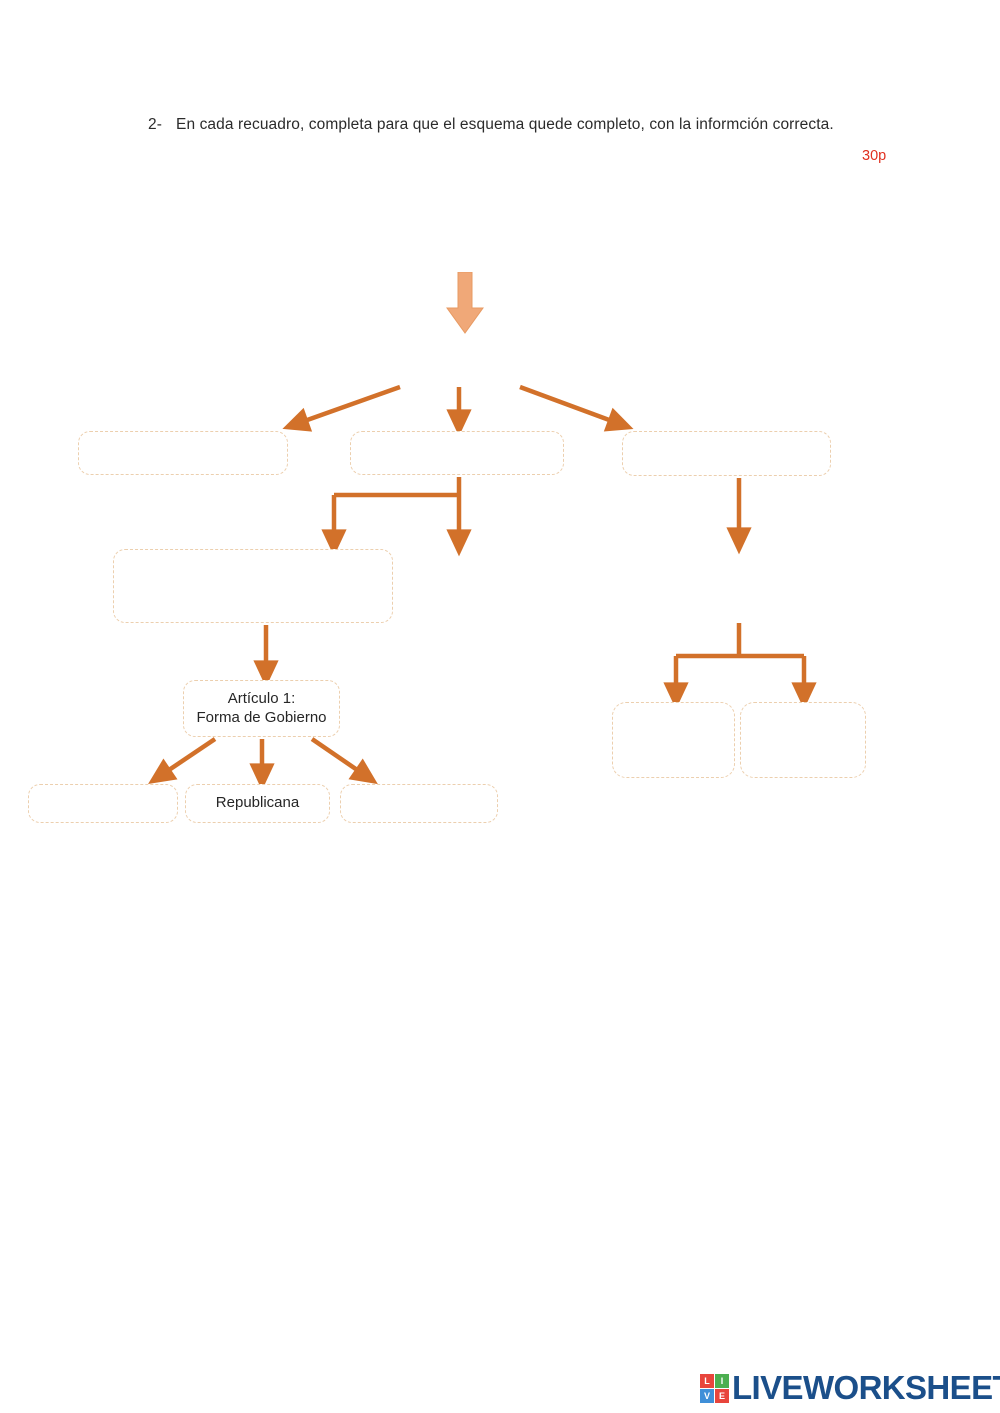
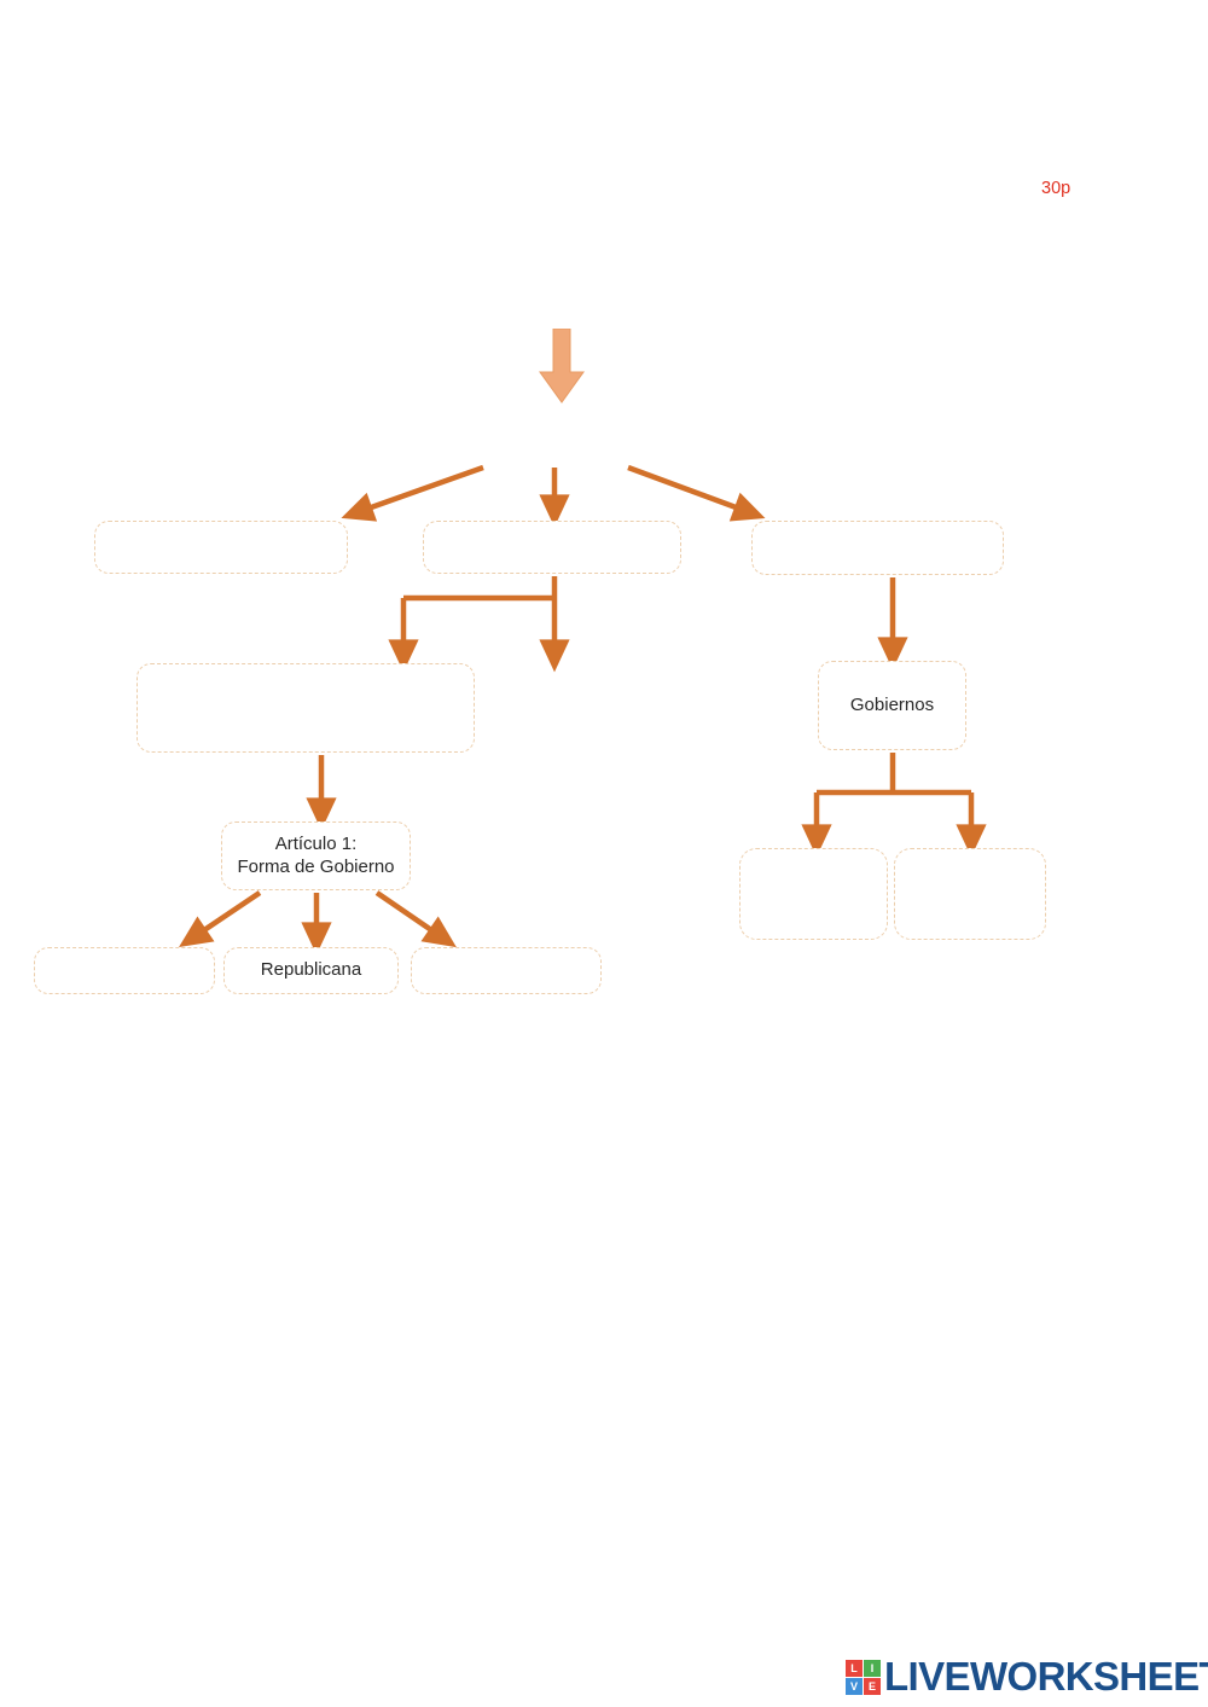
- 2- En cada recuadro, completa para que el esquema quede completo, con la informción correcta.
  30p
+ Gobiernos
  Artículo 1:
  Forma de Gobierno
  Republicana
  L
  I
  V
  E
  LIVEWORKSHEE
